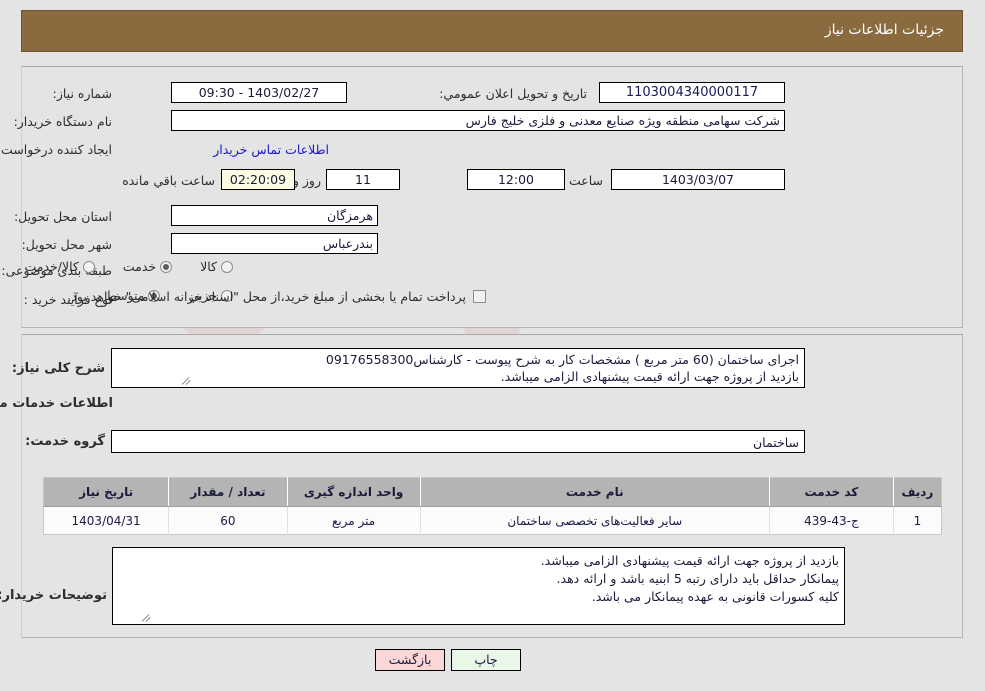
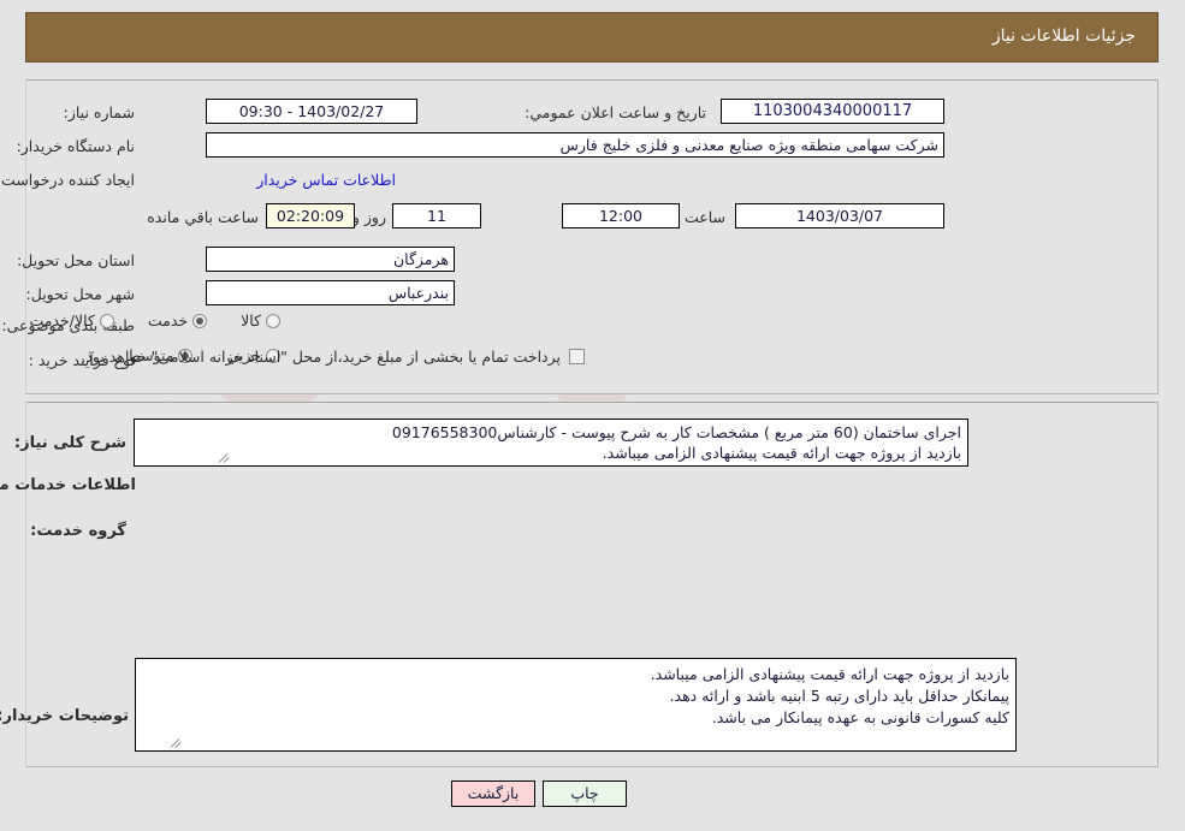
  جزئیات اطلاعات نیاز
  شماره نیاز:
  1103004340000117
- تاریخ و تحویل اعلان عمومي:
+ تاریخ و ساعت اعلان عمومي:
  1403/02/27 - 09:30
  نام دستگاه خریدار:
  شرکت سهامی منطقه ویژه صنایع معدنی و فلزی خلیج فارس
  ایجاد کننده درخواست
  اطلاعات تماس خریدار
  1403/03/07
  ساعت
  12:00
  11
  روز و
  02:20:09
  ساعت باقي مانده
  استان محل تحویل:
  هرمزگان
  شهر محل تحویل:
  بندرعباس
  طبق بندی موضوعی:
  کالا
  خدمت
  کالا/خدمت
  نوع فرآیند خرید :
  جزیي
  متوسط
  پرداخت تمام یا بخشی از مبلغ خرید،از محل "اسناد خزانه اسلامی" خواهد بود.
  شرح کلی نیاز:
  اجرای ساختمان (60 متر مربع ) مشخصات کار به شرح پیوست - کارشناس09176558300
  بازدید از پروژه جهت ارائه قیمت پیشنهادی الزامی میباشد.
  گروه خدمت:
- ساختمان
- ردیف	کد خدمت	نام خدمت	واحد اندازه گیری	تعداد / مقدار	تاریخ نیاز
- 1	ج-43-439	سایر فعالیتهای تخصصی ساختمان	متر مربع	60	1403/04/31
  توضیحات خریدار
  بازدید از پروژه جهت ارائه قیمت پیشنهادی الزامی میباشد.
  پیمانکار حداقل باید دارای رتبه 5 ابنیه باشد و ارائه دهد.
  کلیه کسورات قانونی به عهده پیمانکار می باشد.
  چاپ
  بازگشت
